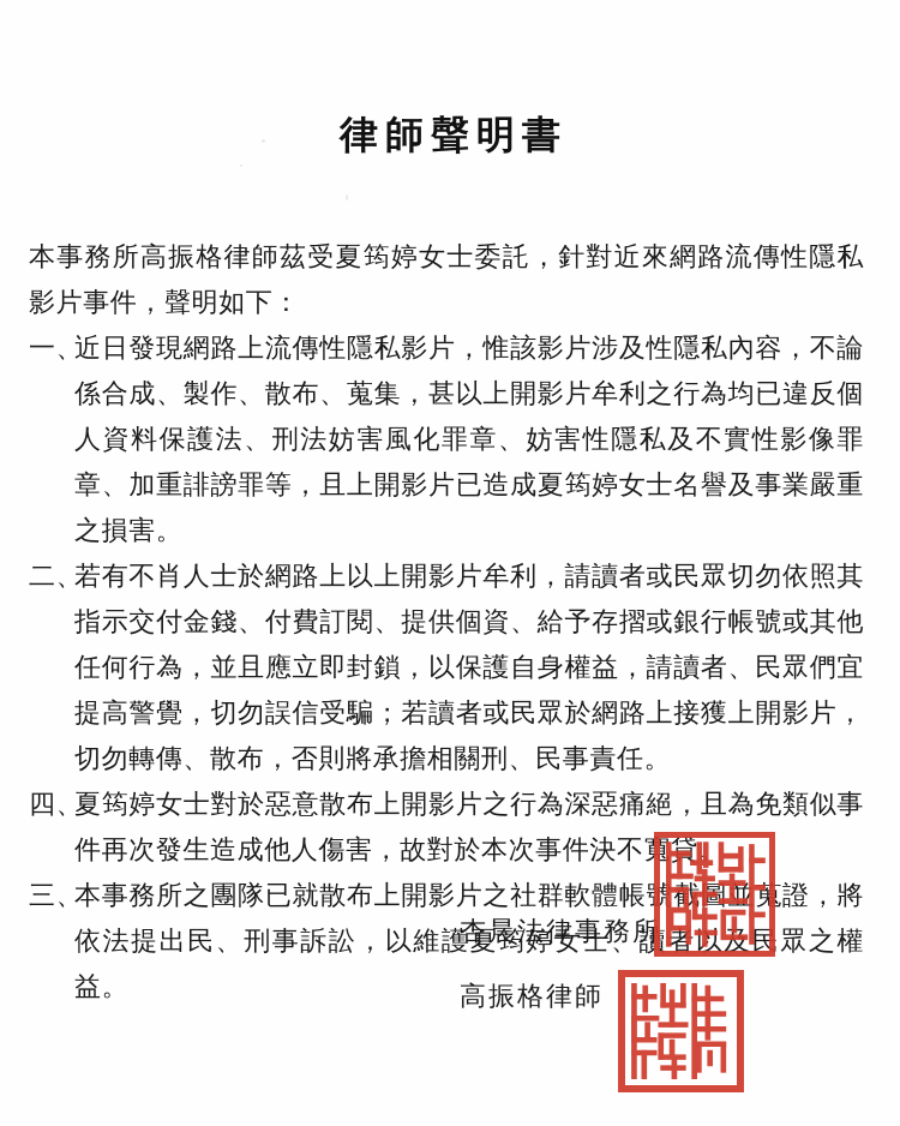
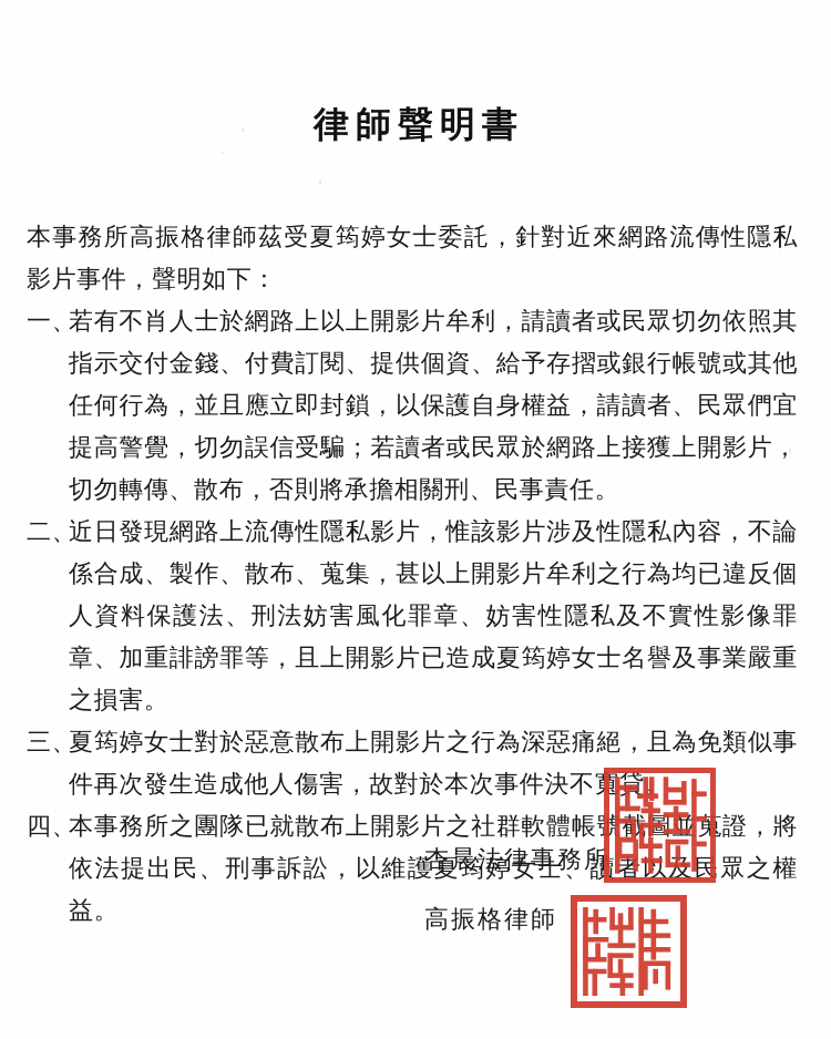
  律師聲明書
  本事務所高振格律師茲受夏筠婷女士委託，針對近來網路流傳性隱私影片事件，聲明如下：
  一、
- 近日發現網路上流傳性隱私影片，惟該影片涉及性隱私內容，不論係合成、製作、散布、蒐集，甚以上開影片牟利之行為均已違反個人資料保護法、刑法妨害風化罪章、妨害性隱私及不實性影像罪章、加重誹謗罪等，且上開影片已造成夏筠婷女士名譽及事業嚴重之損害。
+ 若有不肖人士於網路上以上開影片牟利，請讀者或民眾切勿依照其指示交付金錢、付費訂閱、提供個資、給予存摺或銀行帳號或其他任何行為，並且應立即封鎖，以保護自身權益，請讀者、民眾們宜提高警覺，切勿誤信受騙；若讀者或民眾於網路上接獲上開影片，切勿轉傳、散布，否則將承擔相關刑、民事責任。
  二、
- 若有不肖人士於網路上以上開影片牟利，請讀者或民眾切勿依照其指示交付金錢、付費訂閱、提供個資、給予存摺或銀行帳號或其他任何行為，並且應立即封鎖，以保護自身權益，請讀者、民眾們宜提高警覺，切勿誤信受騙；若讀者或民眾於網路上接獲上開影片，切勿轉傳、散布，否則將承擔相關刑、民事責任。
+ 近日發現網路上流傳性隱私影片，惟該影片涉及性隱私內容，不論係合成、製作、散布、蒐集，甚以上開影片牟利之行為均已違反個人資料保護法、刑法妨害風化罪章、妨害性隱私及不實性影像罪章、加重誹謗罪等，且上開影片已造成夏筠婷女士名譽及事業嚴重之損害。
- 四、
+ 三、
  夏筠婷女士對於惡意散布上開影片之行為深惡痛絕，且為免類似事件再次發生造成他人傷害，故對於本次事件決不寬貸。
- 三、
+ 四、
  本事務所之團隊已就散布上開影片之社群軟體帳號並蒐證，將依法提出民、刑事訴訟，以維護夏筠婷女士、讀者以及民眾之權益。
  杏晨法律事務所
  高振格律師
